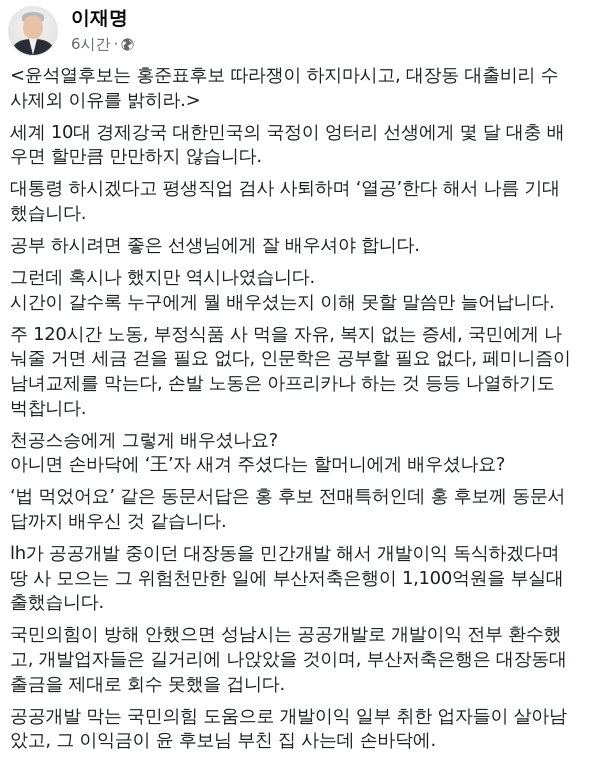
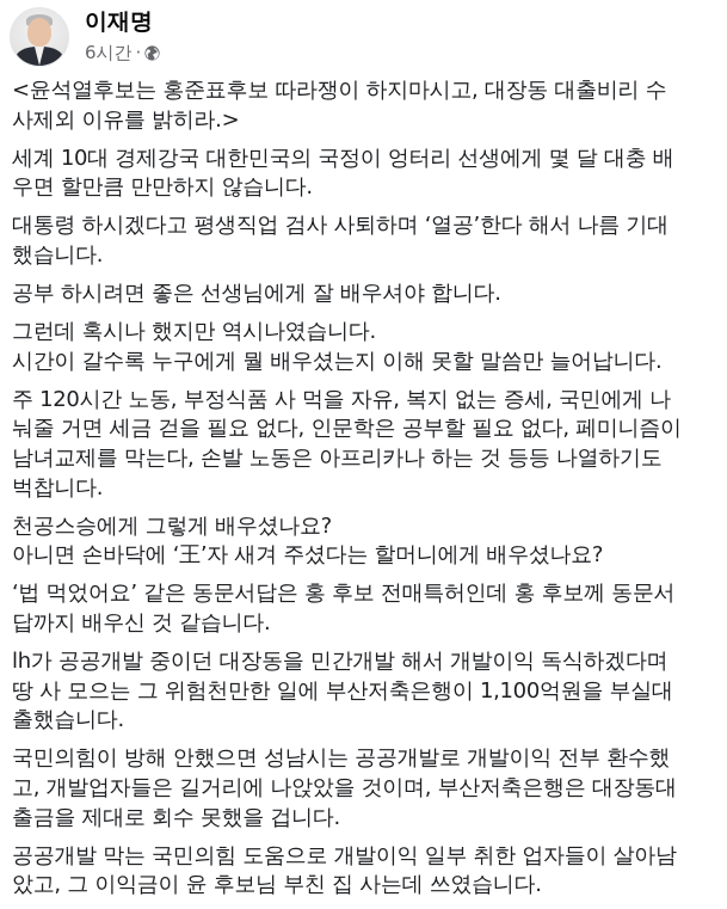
  이재명
  6시간
  ·
  <윤석열후보는 홍준표후보 따라쟁이 하지마시고, 대장동 대출비리 수
  사제외 이유를 밝히라.>
  세계 10대 경제강국 대한민국의 국정이 엉터리 선생에게 몇 달 대충 배
  우면 할만큼 만만하지 않습니다.
  대통령 하시겠다고 평생직업 검사 사퇴하며 ‘열공’한다 해서 나름 기대
  했습니다.
  공부 하시려면 좋은 선생님에게 잘 배우셔야 합니다.
  그런데 혹시나 했지만 역시나였습니다.
  시간이 갈수록 누구에게 뭘 배우셨는지 이해 못할 말씀만 늘어납니다.
  주 120시간 노동, 부정식품 사 먹을 자유, 복지 없는 증세, 국민에게 나
  눠줄 거면 세금 걷을 필요 없다, 인문학은 공부할 필요 없다, 페미니즘이
  남녀교제를 막는다, 손발 노동은 아프리카나 하는 것 등등 나열하기도
  벅찹니다.
  천공스승에게 그렇게 배우셨나요?
  아니면 손바닥에 ‘王’자 새겨 주셨다는 할머니에게 배우셨나요?
  ‘법 먹었어요’ 같은 동문서답은 홍 후보 전매특허인데 홍 후보께 동문서
  답까지 배우신 것 같습니다.
  lh가 공공개발 중이던 대장동을 민간개발 해서 개발이익 독식하겠다며
  땅 사 모으는 그 위험천만한 일에 부산저축은행이 1,100억원을 부실대
  출했습니다.
  국민의힘이 방해 안했으면 성남시는 공공개발로 개발이익 전부 환수했
  고, 개발업자들은 길거리에 나앉았을 것이며, 부산저축은행은 대장동대
  출금을 제대로 회수 못했을 겁니다.
  공공개발 막는 국민의힘 도움으로 개발이익 일부 취한 업자들이 살아남
- 았고, 그 이익금이 윤 후보님 부친 집 사는데 손바닥에.
+ 았고, 그 이익금이 윤 후보님 부친 집 사는데 쓰였습니다.
